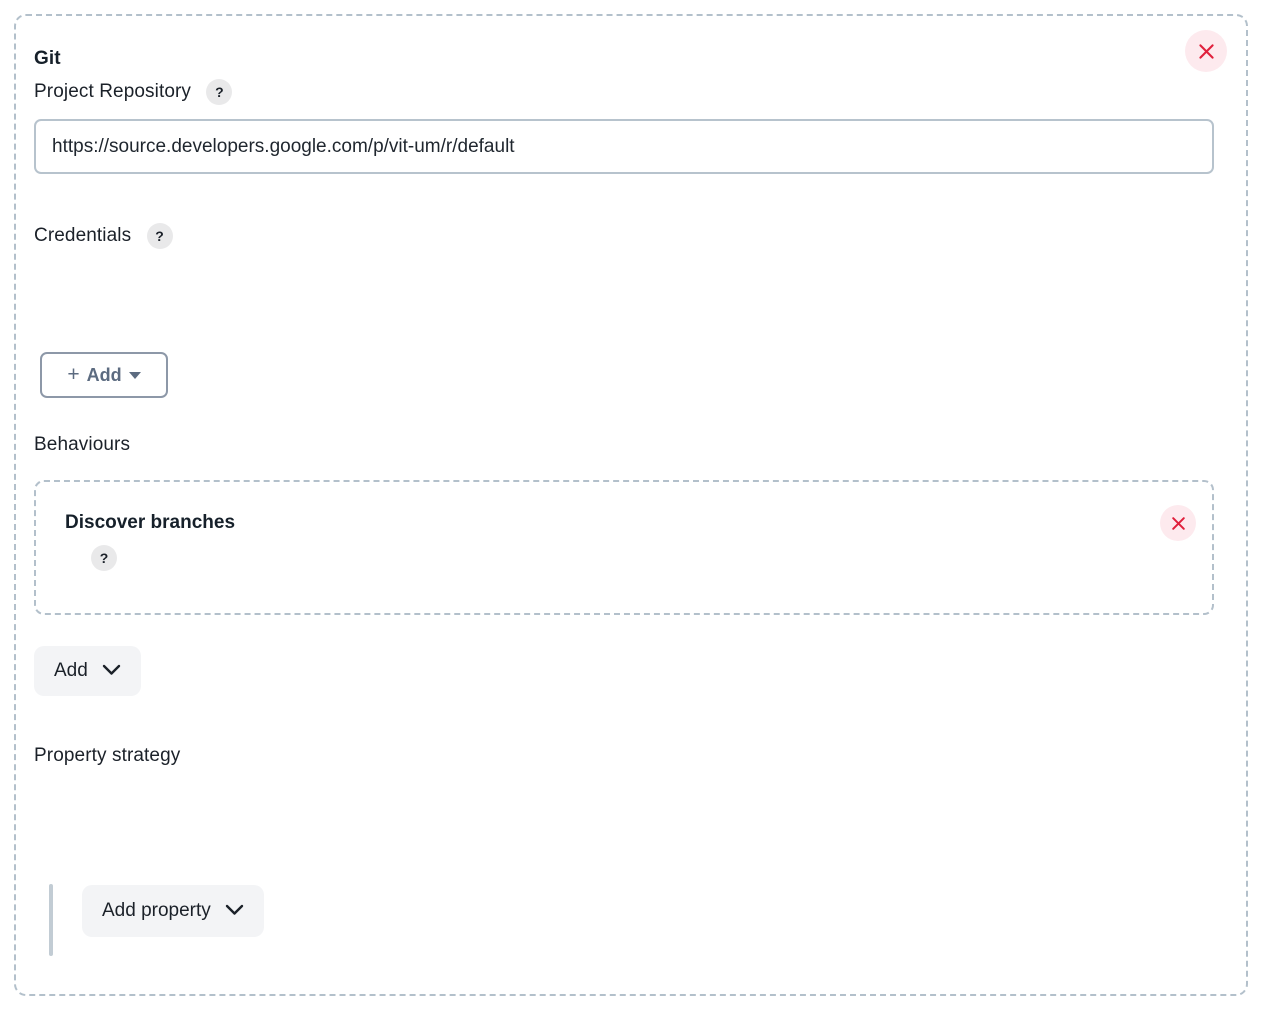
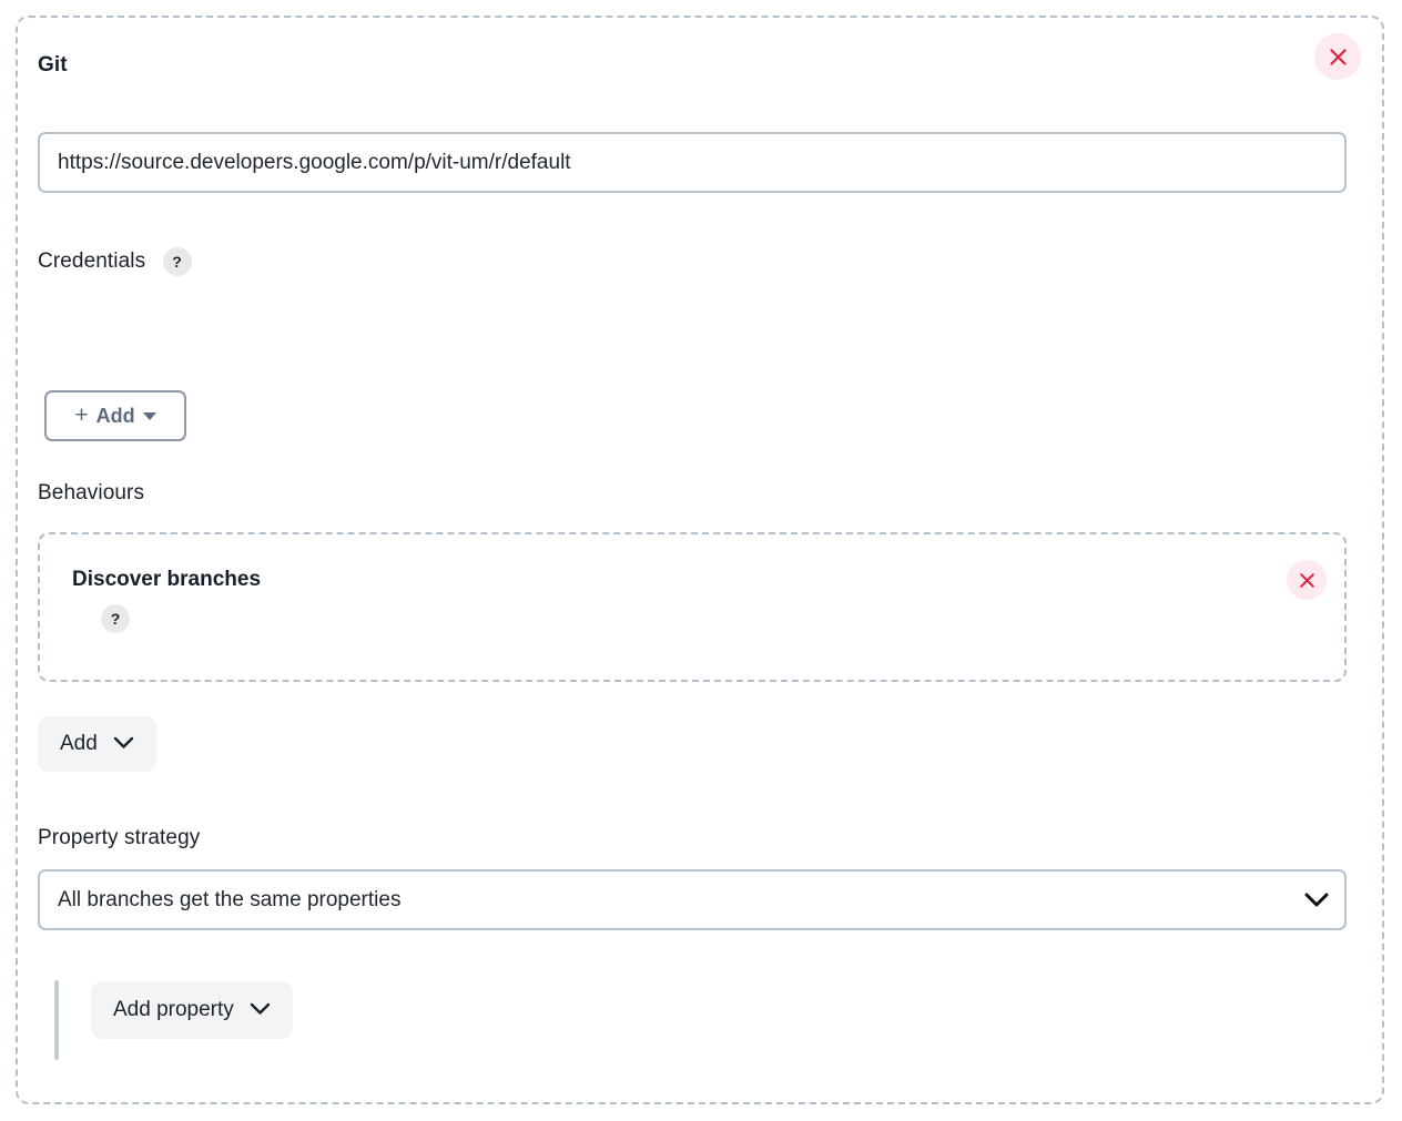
  Git
- Project Repository ?
  https://source.developers.google.com/p/vit-um/r/default
  Credentials ?
  +
  Add
  Behaviours
  Discover branches
  ?
  Add
  Property strategy
+ All branches get the same properties
  Add property
